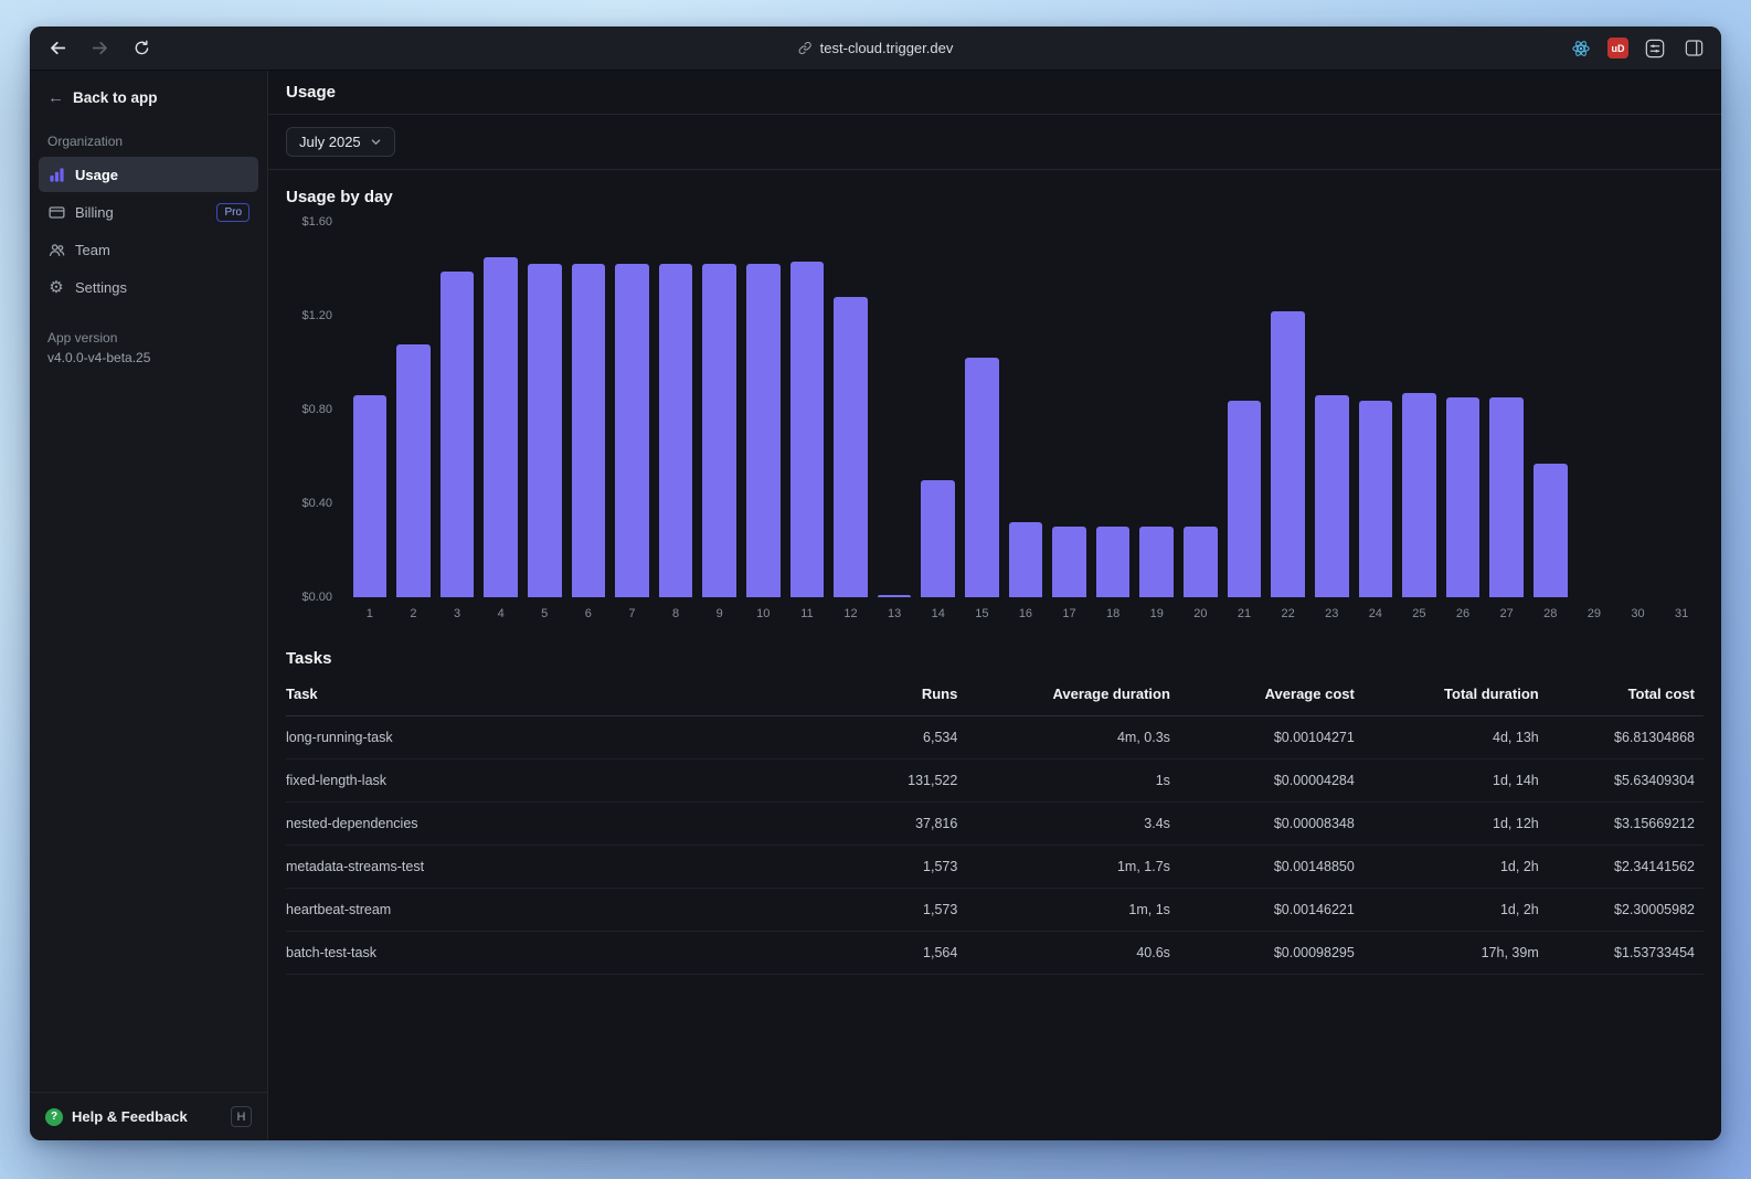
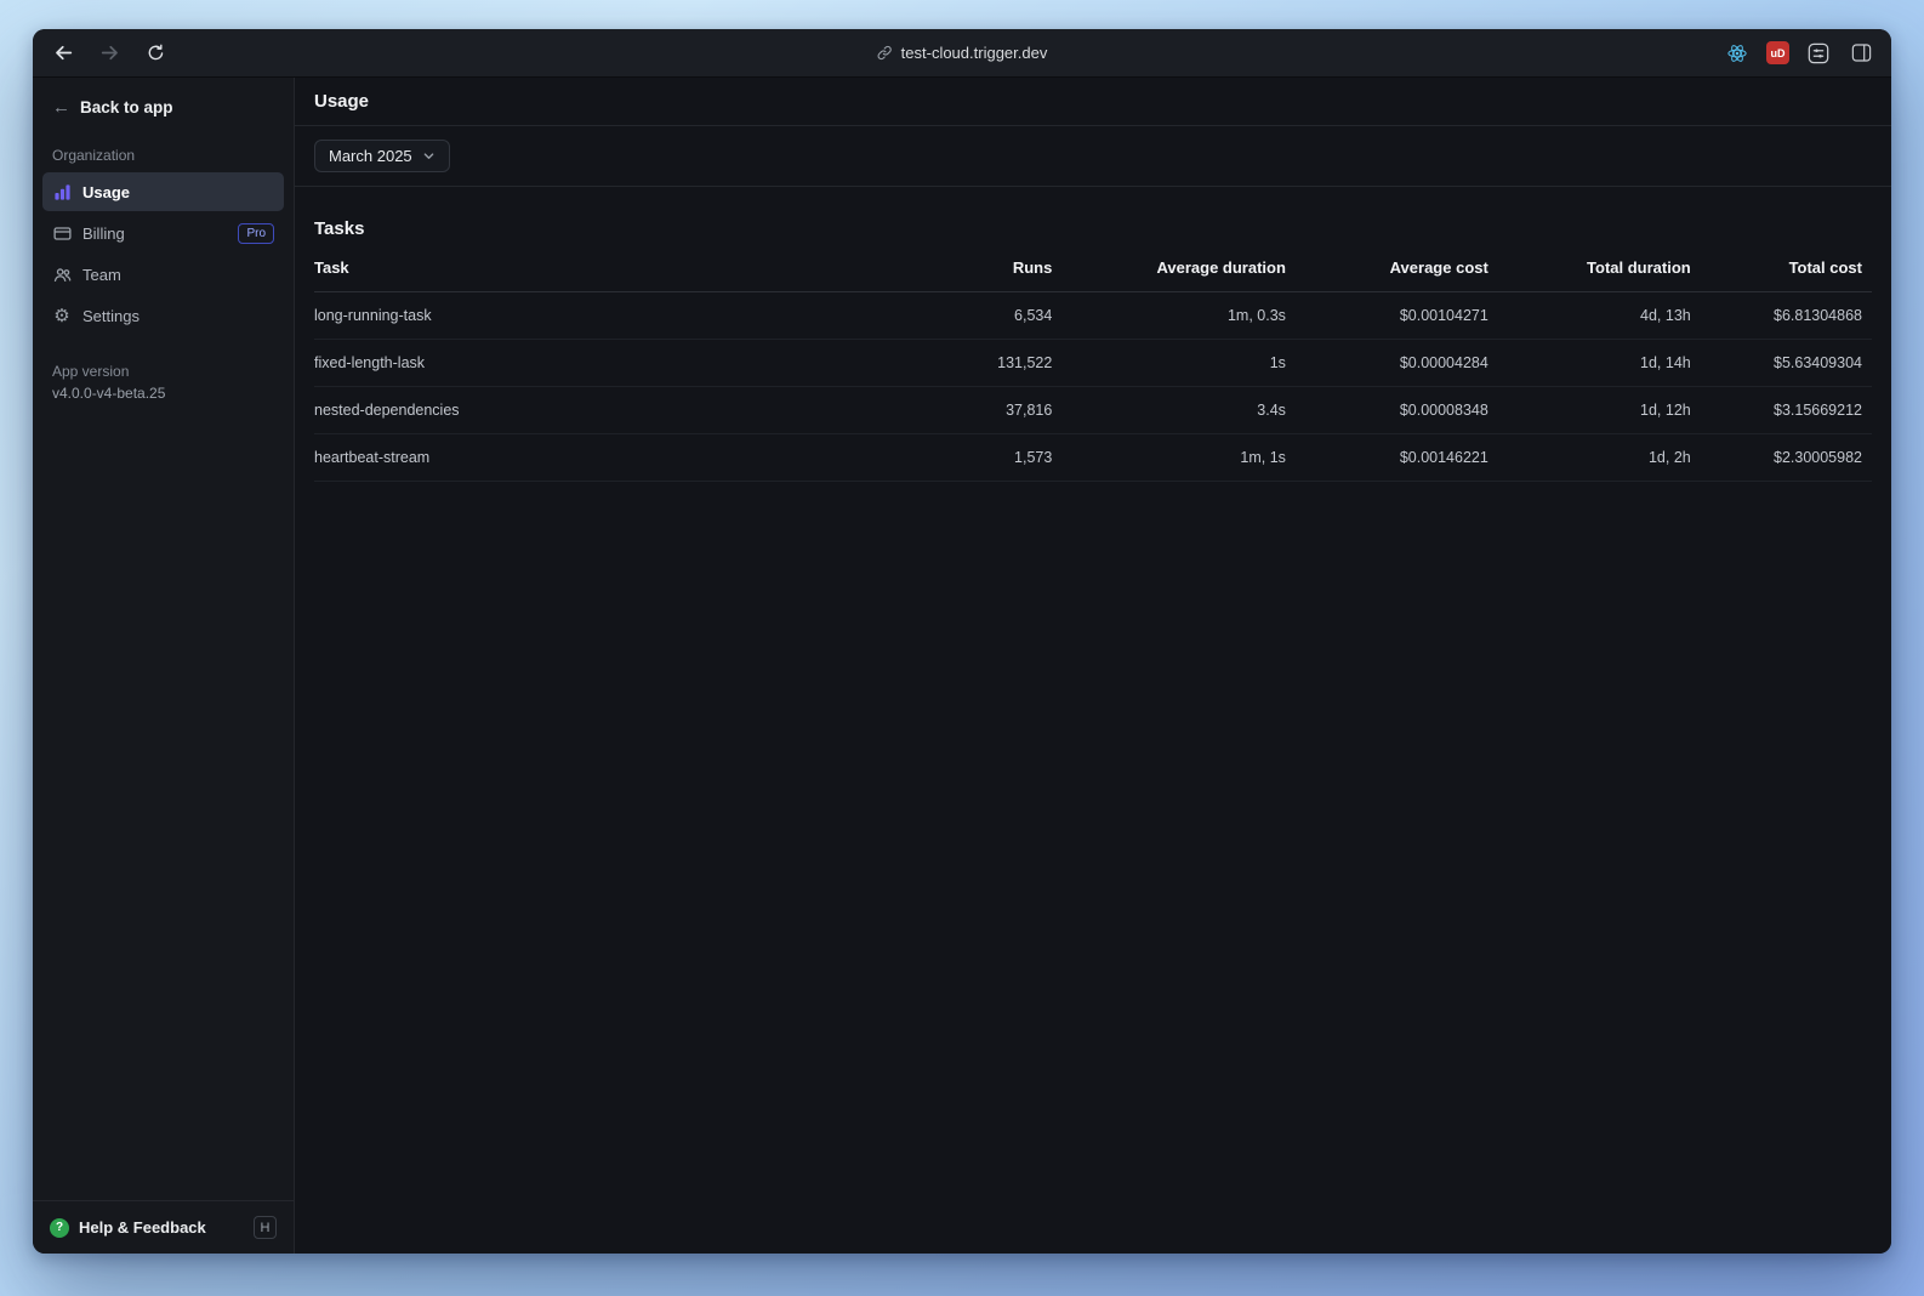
  test-cloud.trigger.dev
  uD
  ←
  Back to app
  Organization
  Usage
  Billing
  Pro
  Team
  ⚙
  Settings
  App version
  v4.0.0-v4-beta.25
  ?
  Help & Feedback
  H
  Usage
- July 2025
+ March 2025
- Usage by day
- $0.00
- $0.40
- $0.80
- $1.20
- $1.60
- 1
- 2
- 3
- 4
- 5
- 6
- 7
- 8
- 9
- 10
- 11
- 12
- 13
- 14
- 15
- 16
- 17
- 18
- 19
- 20
- 21
- 22
- 23
- 24
- 25
- 26
- 27
- 28
- 29
- 30
- 31
  Tasks
  Task	Runs	Average duration	Average cost	Total duration	Total cost
- long-running-task	6,534	4m, 0.3s	$0.00104271	4d, 13h	$6.81304868
+ long-running-task	6,534	1m, 0.3s	$0.00104271	4d, 13h	$6.81304868
  fixed-length-lask	131,522	1s	$0.00004284	1d, 14h	$5.63409304
  nested-dependencies	37,816	3.4s	$0.00008348	1d, 12h	$3.15669212
- metadata-streams-test	1,573	1m, 1.7s	$0.00148850	1d, 2h	$2.34141562
  heartbeat-stream	1,573	1m, 1s	$0.00146221	1d, 2h	$2.30005982
- batch-test-task	1,564	40.6s	$0.00098295	17h, 39m	$1.53733454
